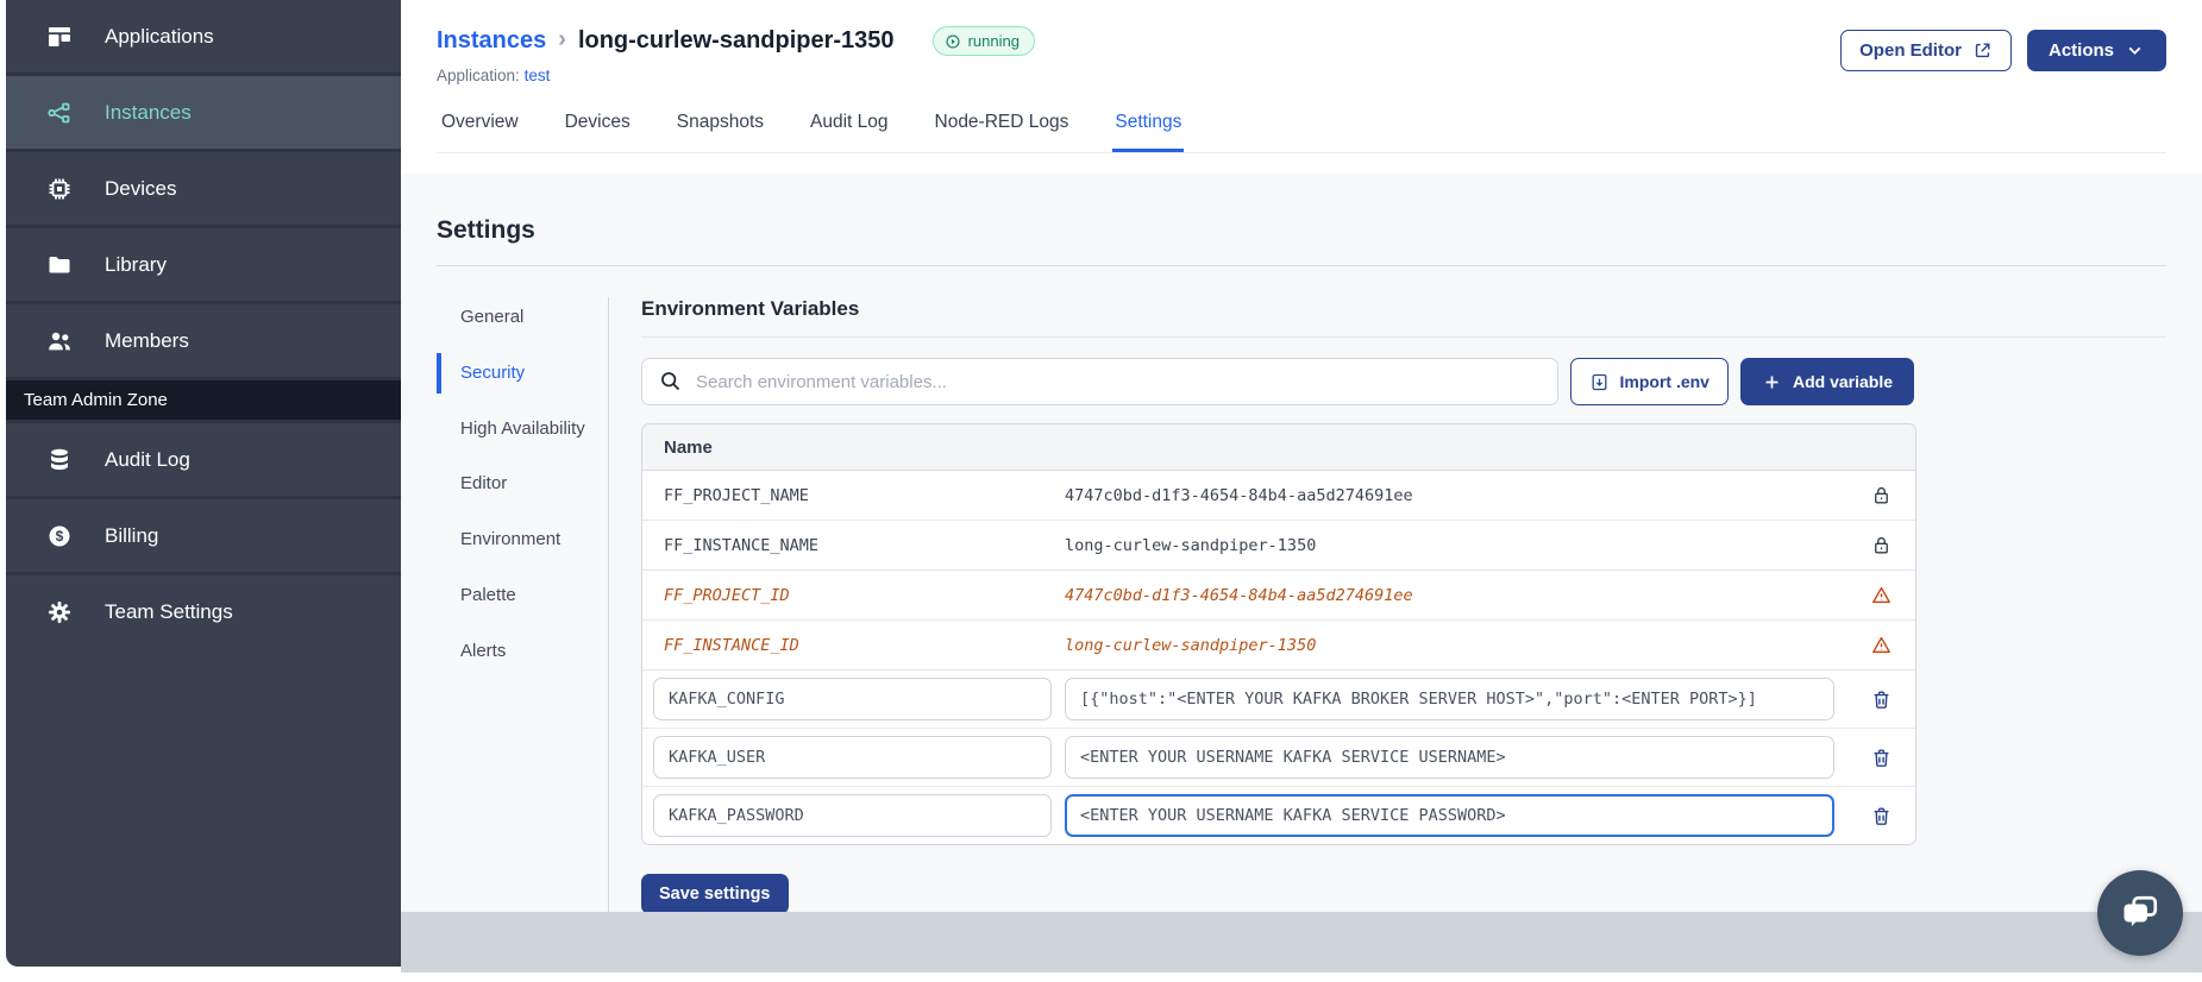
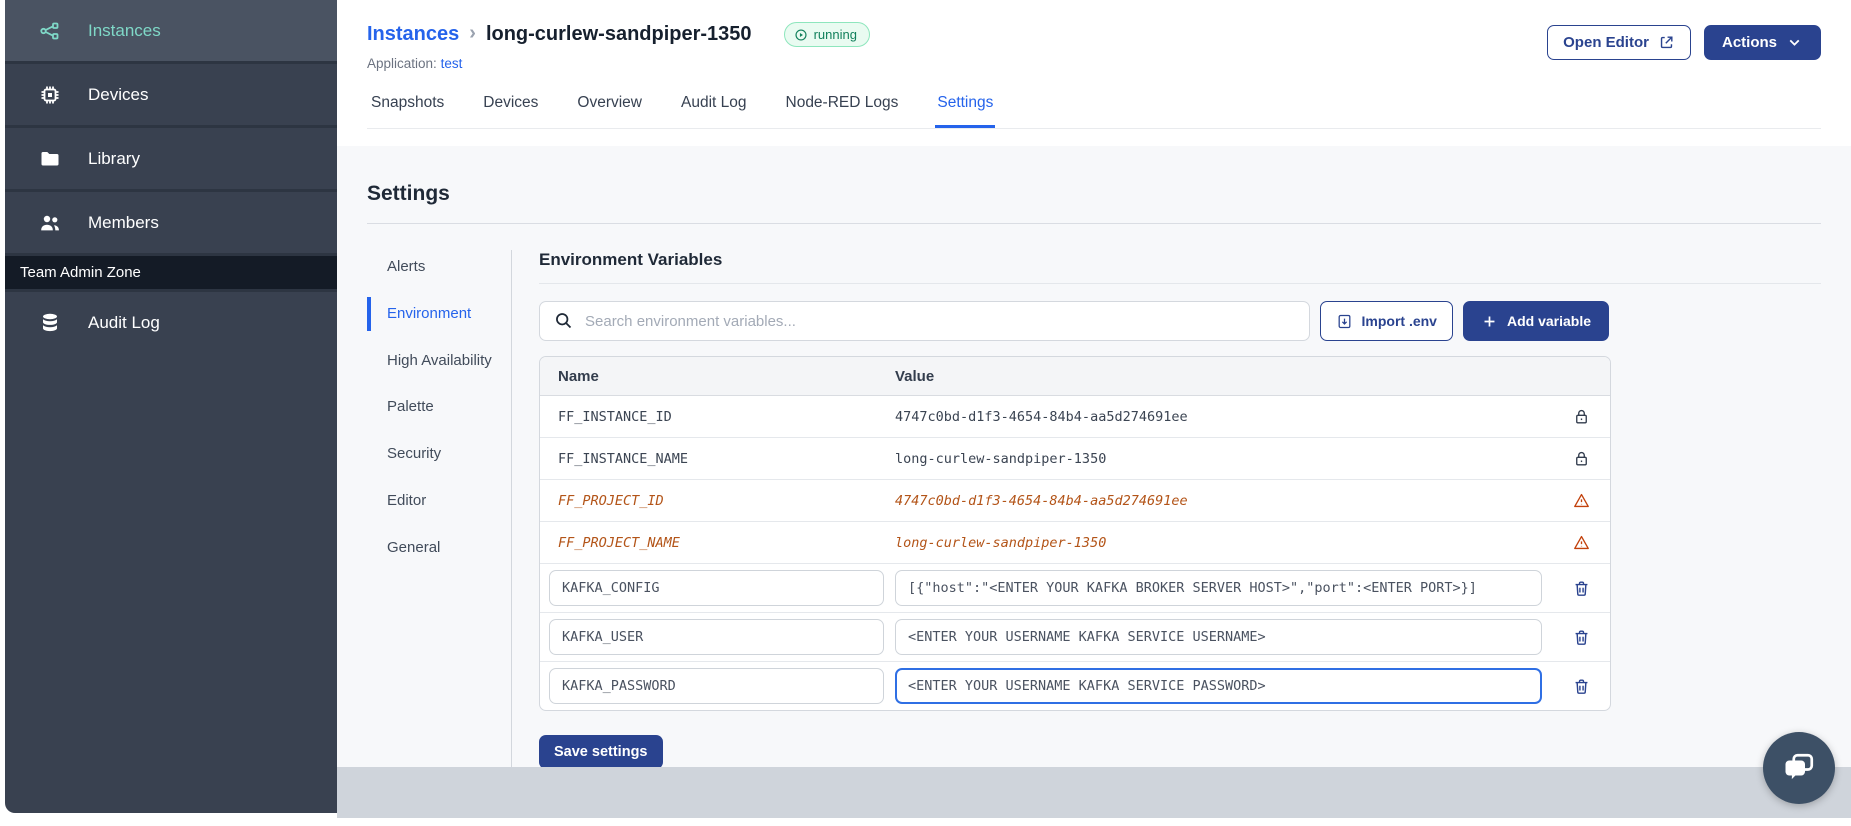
- Applications
  Instances
  Devices
  Library
  Members
  Team Admin Zone
  Audit Log
- $
- Billing
- Team Settings
  Instances
  ›
  long-curlew-sandpiper-1350
  running
  Application: test
  Open Editor
  Actions
- Overview
+ Snapshots
  Devices
- Snapshots
+ Overview
  Audit Log
  Node-RED Logs
  Settings
  Settings
- General
+ Alerts
- Security
+ Environment
  High Availability
- Editor
+ Palette
- Environment
+ Security
- Palette
+ Editor
- Alerts
+ General
  Environment Variables
  Search environment variables...
  Import .env
  Add variable
  Name
+ Value
- FF_PROJECT_NAME
+ FF_INSTANCE_ID
  4747c0bd-d1f3-4654-84b4-aa5d274691ee
  FF_INSTANCE_NAME
  long-curlew-sandpiper-1350
  FF_PROJECT_ID
  4747c0bd-d1f3-4654-84b4-aa5d274691ee
- FF_INSTANCE_ID
+ FF_PROJECT_NAME
  long-curlew-sandpiper-1350
  KAFKA_CONFIG
  [{"host":"<ENTER YOUR KAFKA BROKER SERVER HOST>","port":<ENTER PORT>}]
  KAFKA_USER
  <ENTER YOUR USERNAME KAFKA SERVICE USERNAME>
  KAFKA_PASSWORD
  <ENTER YOUR USERNAME KAFKA SERVICE PASSWORD>
  Save settings
